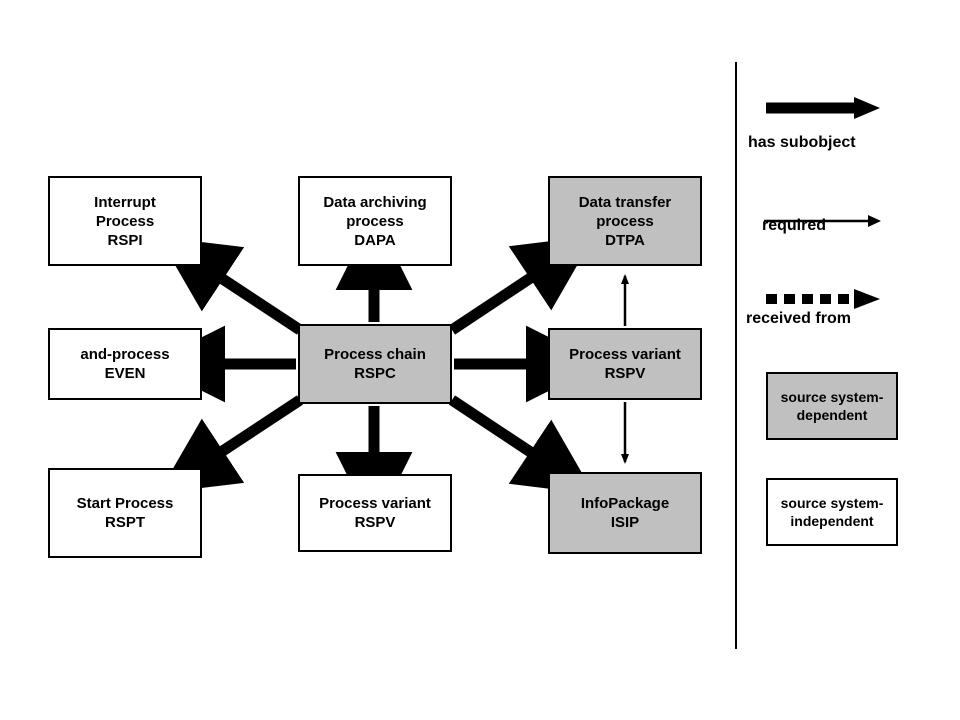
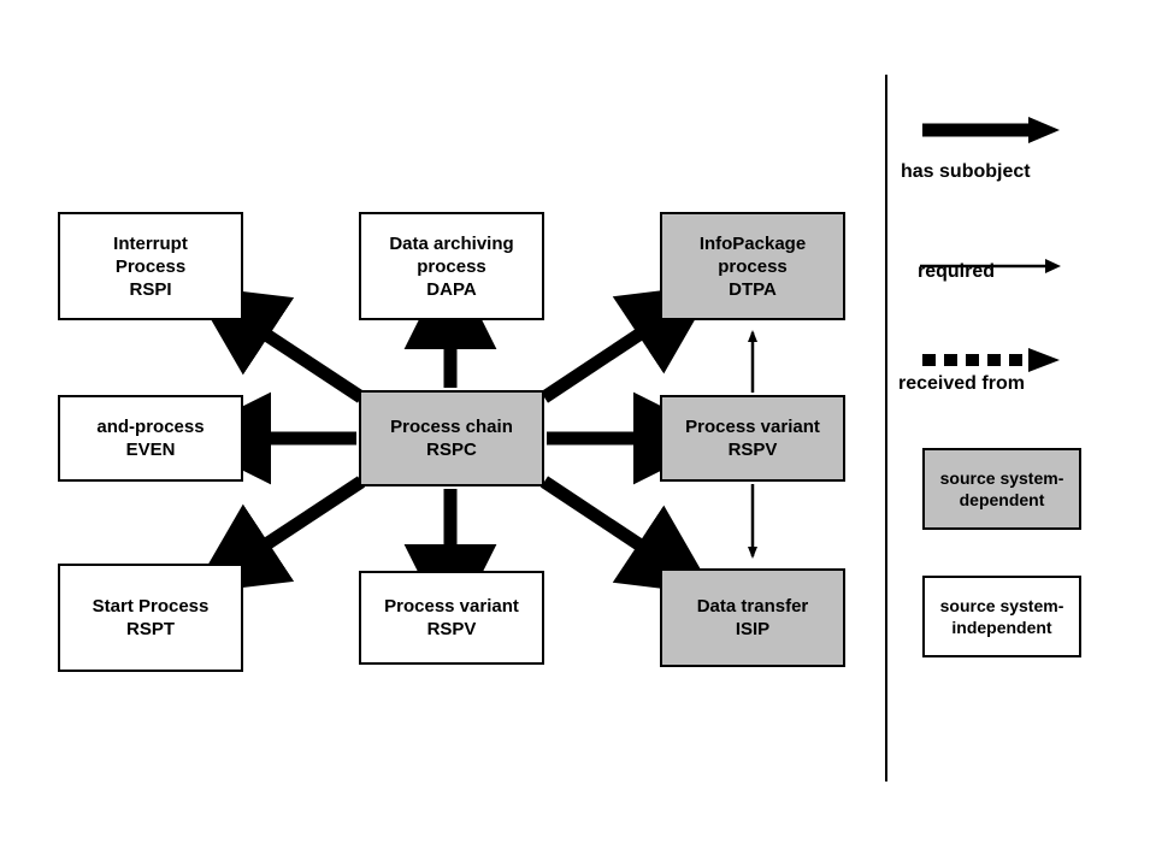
  Interrupt
  Process
  RSPI
  Data archiving
  process
  DAPA
- Data transfer
+ InfoPackage
  process
  DTPA
  and-process
  EVEN
  Process chain
  RSPC
  Process variant
  RSPV
  Start Process
  RSPT
  Process variant
  RSPV
- InfoPackage
+ Data transfer
  ISIP
  has subobject
  required
  received from
  source system-
  dependent
  source system-
  independent
